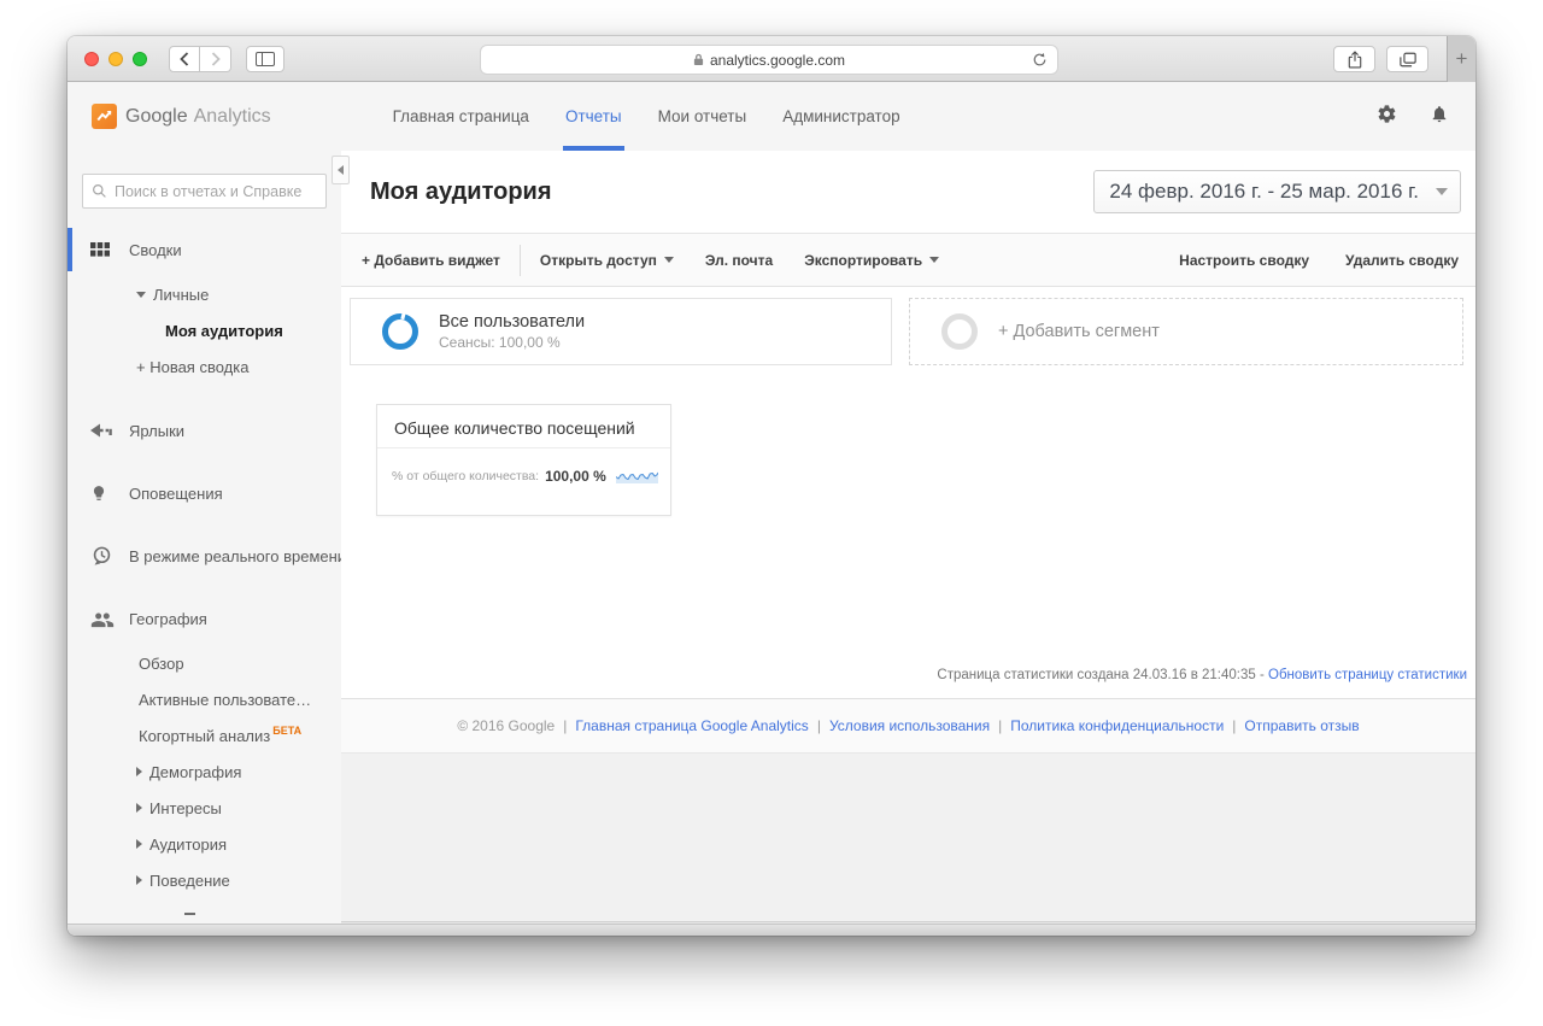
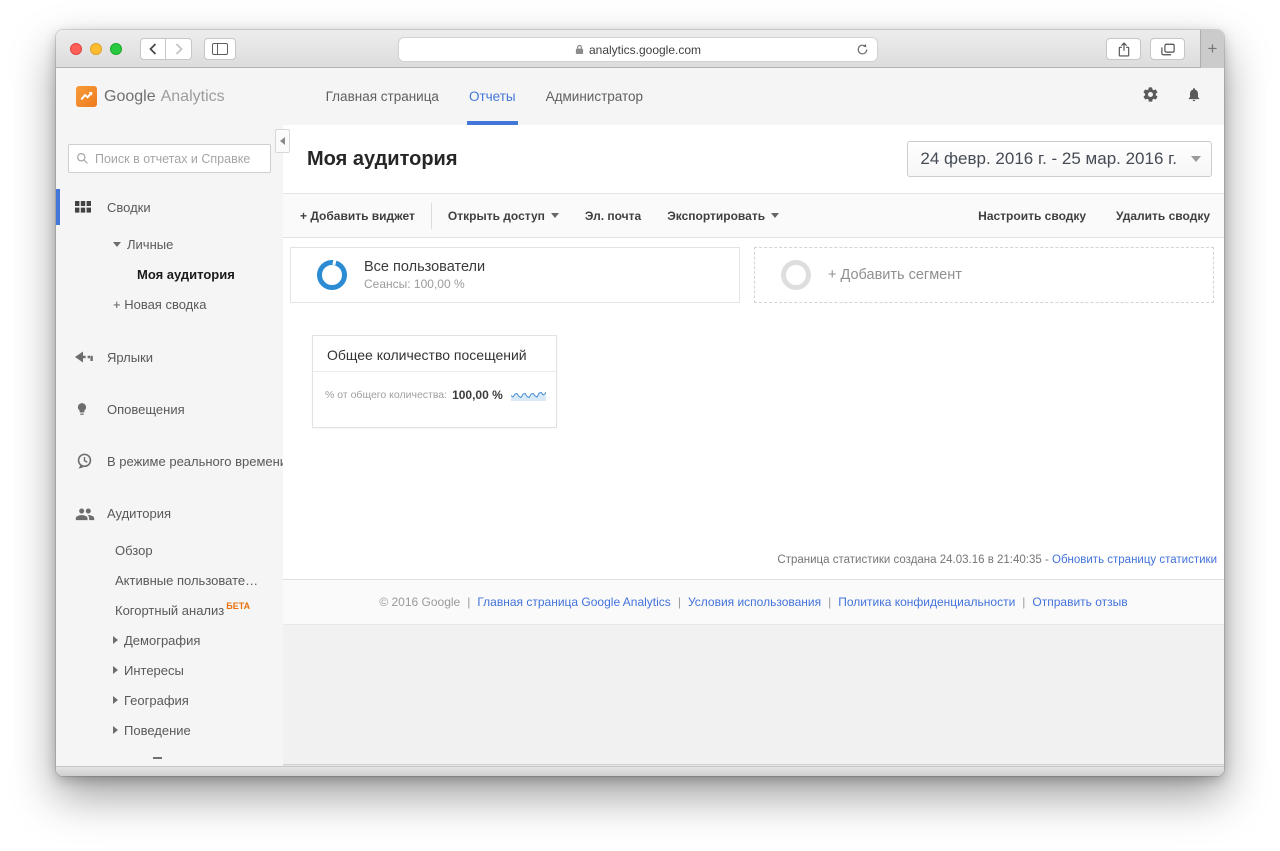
  analytics.google.com
  +
  Google
  Analytics
  Главная страница
  Отчеты
- Мои отчеты
  Администратор
  Поиск в отчетах и Справке
  Сводки
  Личные
  Моя аудитория
  + Новая сводка
  Ярлыки
  Оповещения
  В режиме реального времен
- География
+ Аудитория
  Обзор
  Активные пользовате…
  Когортный анализ
  БЕТА
  Демография
  Интересы
- Аудитория
+ География
  Поведение
  Моя аудитория
  24 февр. 2016 г. - 25 мар. 2016 г.
  + Добавить виджет
  Открыть доступ
  Эл. почта
  Экспортировать
  Настроить сводку
  Удалить сводку
  Все пользователи
  Сеансы: 100,00 %
  + Добавить сегмент
  Общее количество посещений
  % от общего количества:
  100,00 %
  Страница статистики создана 24.03.16 в 21:40:35 - Обновить страницу статистики
  © 2016 Google
  |
  Главная страница Google Analytics
  |
  Условия использования
  |
  Политика конфиденциальности
  |
  Отправить отзыв
